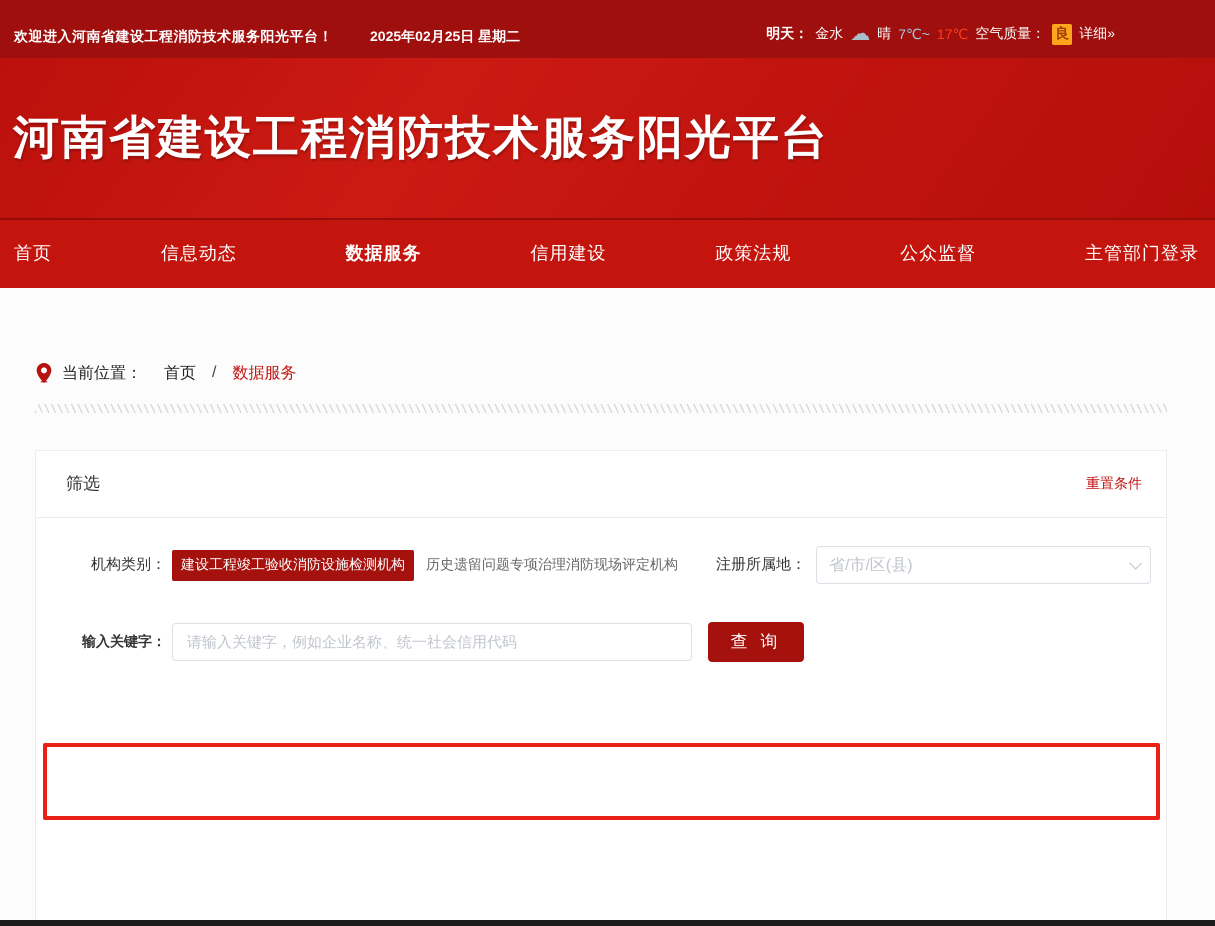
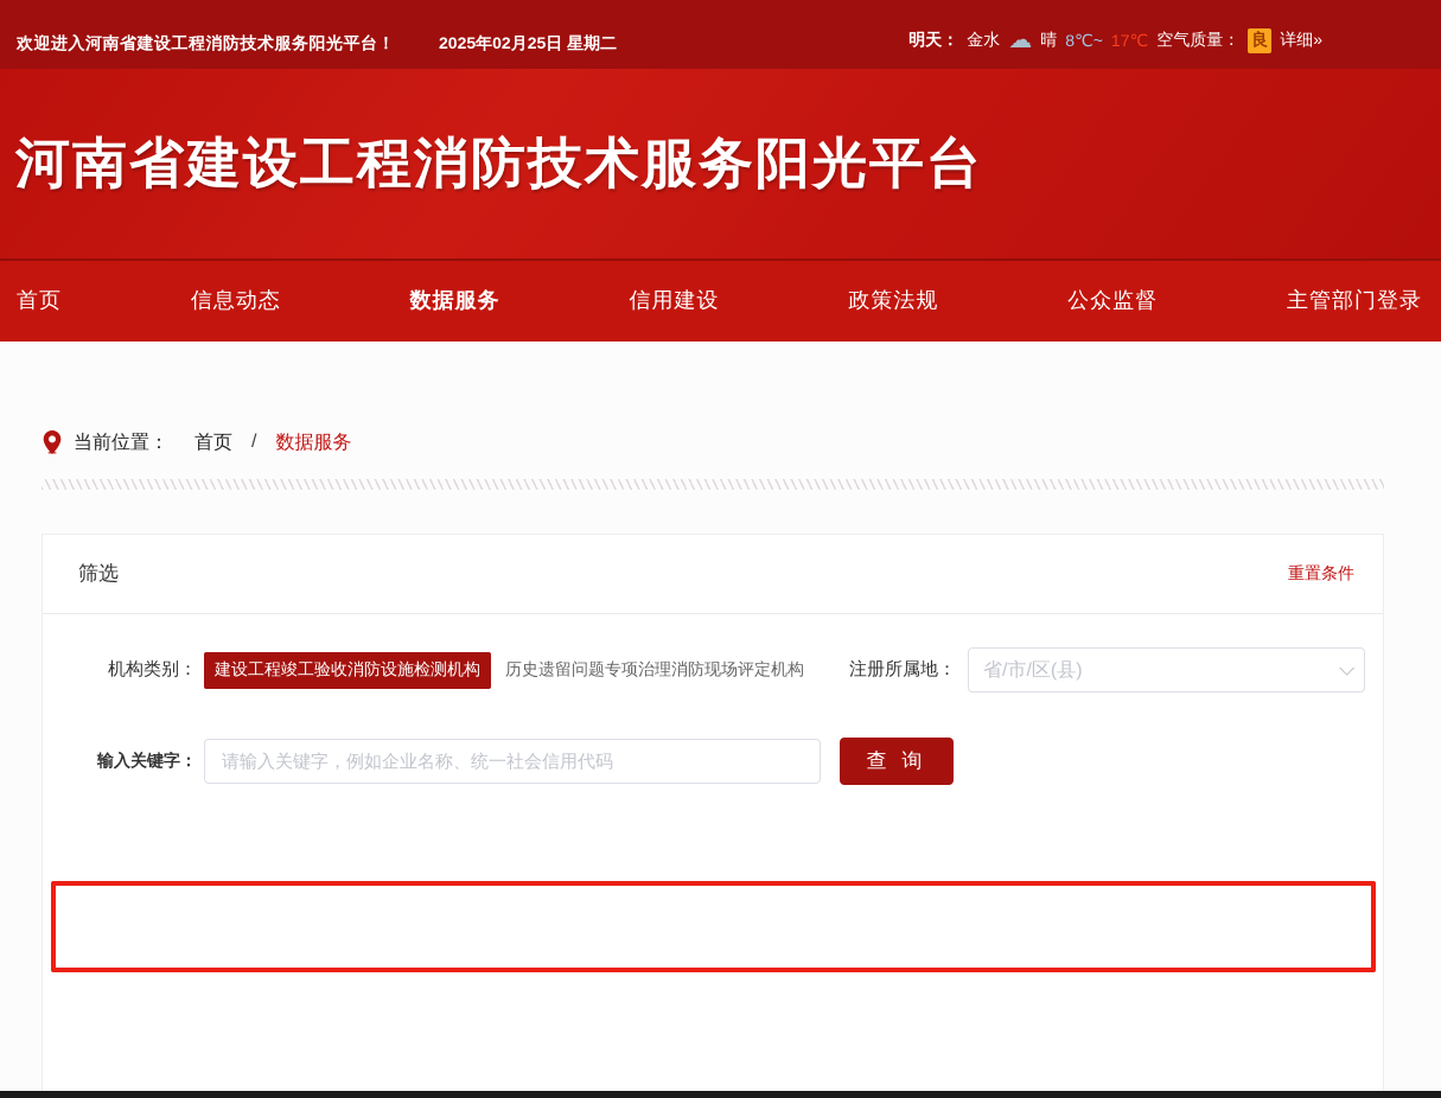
  欢迎进入河南省建设工程消防技术服务阳光平台！
  2025年02月25日 星期二
  明天：
  金水
  ☁
  晴
- 7℃~
+ 8℃~
  17℃
  空气质量：
  良
  详细»
  河南省建设工程消防技术服务阳光平台
  首页
  信息动态
  数据服务
  信用建设
  政策法规
  公众监督
  主管部门登录
  当前位置：
  首页
  /
  数据服务
  筛选
  重置条件
  机构类别：
  建设工程竣工验收消防设施检测机构
  历史遗留问题专项治理消防现场评定机构
  注册所属地：
  省/市/区(县)
  输入关键字：
  请输入关键字，例如企业名称、统一社会信用代码
  查 询
